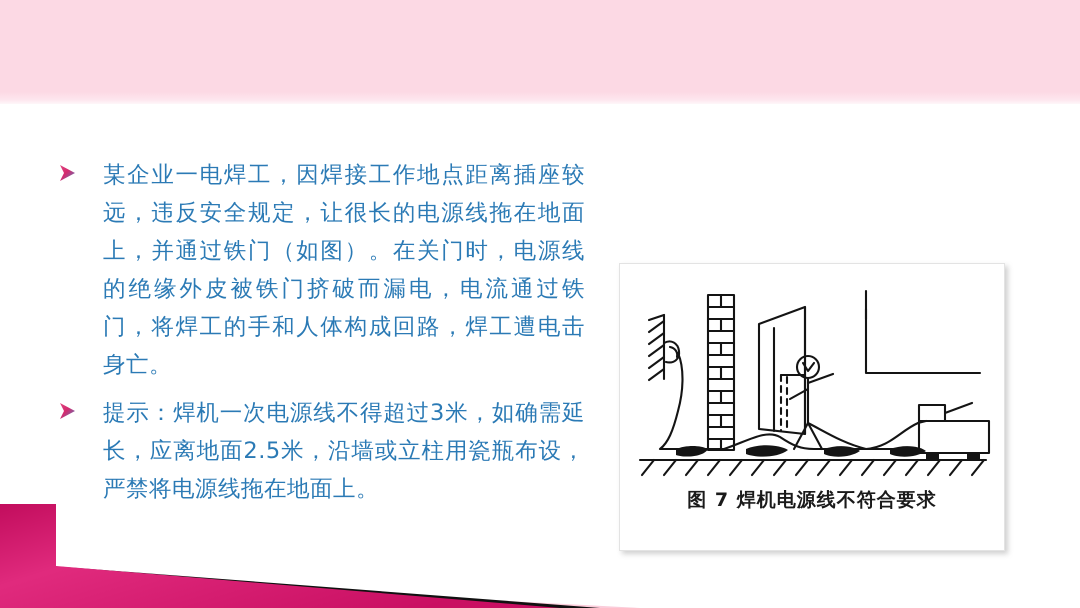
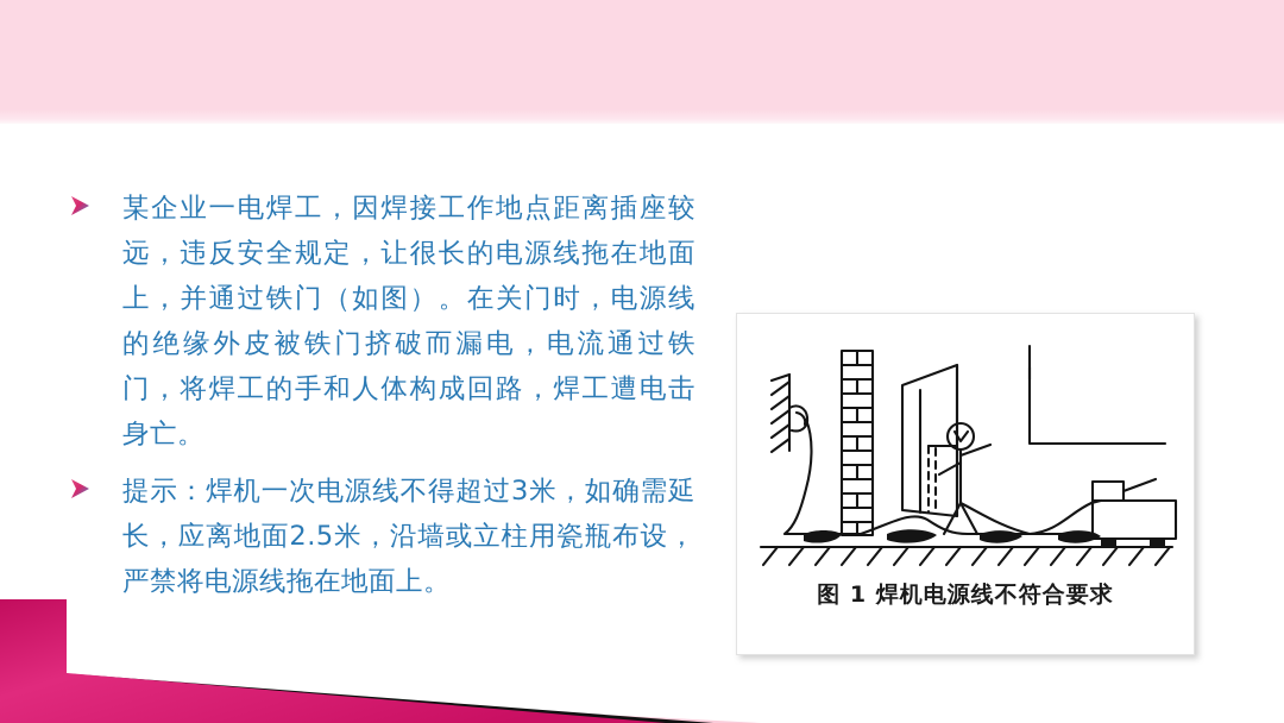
  某企业一电焊工，因焊接工作地点距离插座较远，违反安全规定，让很长的电源线拖在地面上，并通过铁门（如图）。在关门时，电源线的绝缘外皮被铁门挤破而漏电，电流通过铁门，将焊工的手和人体构成回路，焊工遭电击身亡。
  提示：焊机一次电源线不得超过3米，如确需延长，应离地面2.5米，沿墙或立柱用瓷瓶布设，严禁将电源线拖在地面上。
- 图 7 焊机电源线不符合要求
+ 图 1 焊机电源线不符合要求
